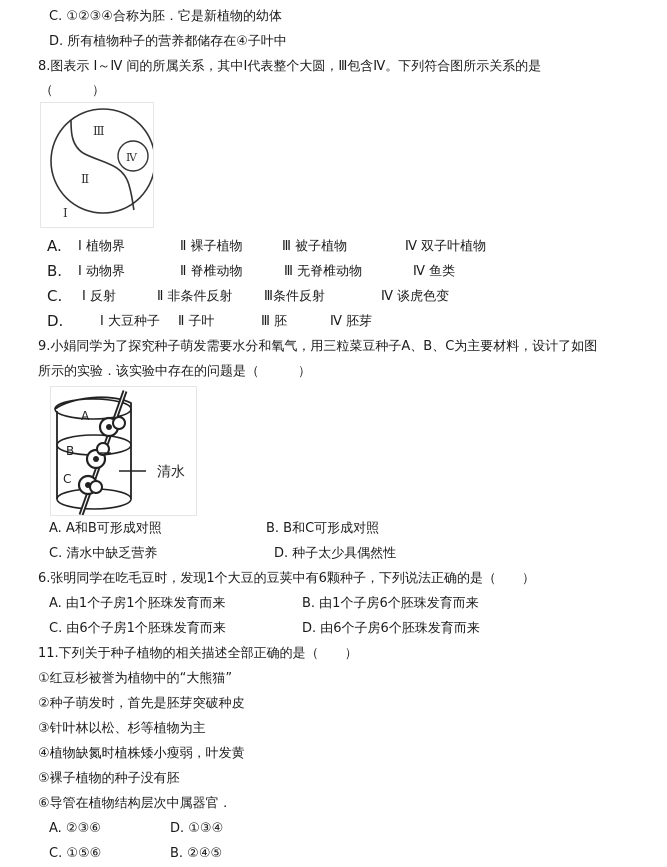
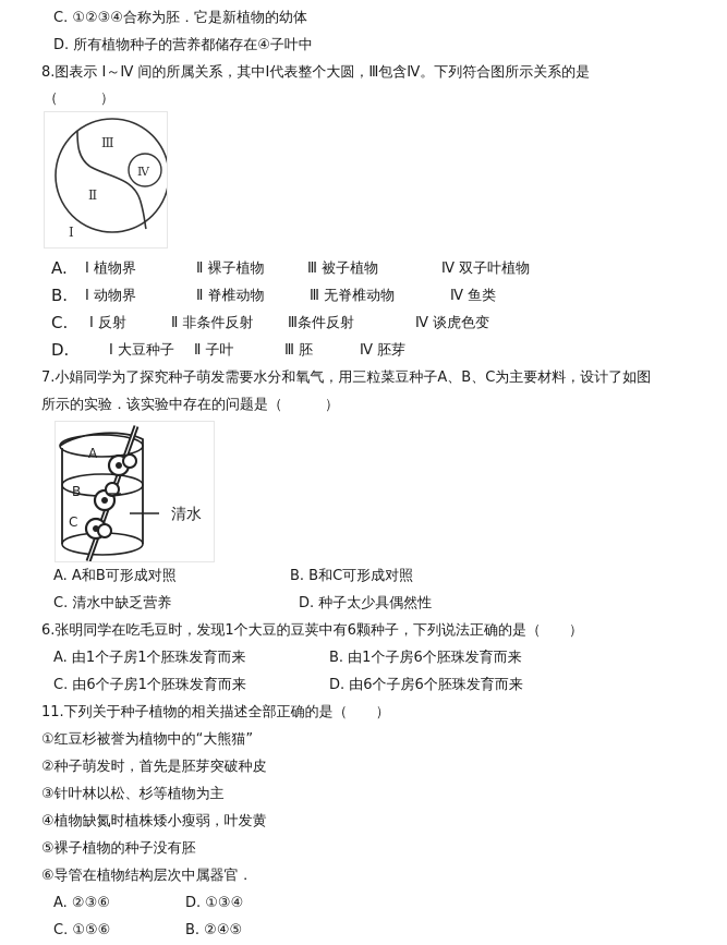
  C. ①②③④合称为胚．它是新植物的幼体
  D. 所有植物种子的营养都储存在④子叶中
  8.图表示 Ⅰ～Ⅳ 间的所属关系，其中Ⅰ代表整个大圆，Ⅲ包含Ⅳ。下列符合图所示关系的是
  （ ）
  Ⅲ
  Ⅳ
  Ⅱ
  Ⅰ
  A.
  Ⅰ 植物界
  Ⅱ 裸子植物
  Ⅲ 被子植物
  Ⅳ 双子叶植物
  B.
  Ⅰ 动物界
  Ⅱ 脊椎动物
  Ⅲ 无脊椎动物
  Ⅳ 鱼类
  C.
  Ⅰ 反射
  Ⅱ 非条件反射
  Ⅲ条件反射
  Ⅳ 谈虎色变
  D.
  Ⅰ 大豆种子
  Ⅱ 子叶
  Ⅲ 胚
  Ⅳ 胚芽
- 9.小娟同学为了探究种子萌发需要水分和氧气，用三粒菜豆种子A、B、C为主要材料，设计了如图
+ 7.小娟同学为了探究种子萌发需要水分和氧气，用三粒菜豆种子A、B、C为主要材料，设计了如图
  所示的实验．该实验中存在的问题是（ ）
  A
  B
  C
  清水
  A. A和B可形成对照
  B. B和C可形成对照
  C. 清水中缺乏营养
  D. 种子太少具偶然性
  6.张明同学在吃毛豆时，发现1个大豆的豆荚中有6颗种子，下列说法正确的是（ ）
  A. 由1个子房1个胚珠发育而来
  B. 由1个子房6个胚珠发育而来
  C. 由6个子房1个胚珠发育而来
  D. 由6个子房6个胚珠发育而来
  11.下列关于种子植物的相关描述全部正确的是（ ）
  ①红豆杉被誉为植物中的“大熊猫”
  ②种子萌发时，首先是胚芽突破种皮
  ③针叶林以松、杉等植物为主
  ④植物缺氮时植株矮小瘦弱，叶发黄
  ⑤裸子植物的种子没有胚
  ⑥导管在植物结构层次中属器官．
  A. ②③⑥
  D. ①③④
  C. ①⑤⑥
  B. ②④⑤
